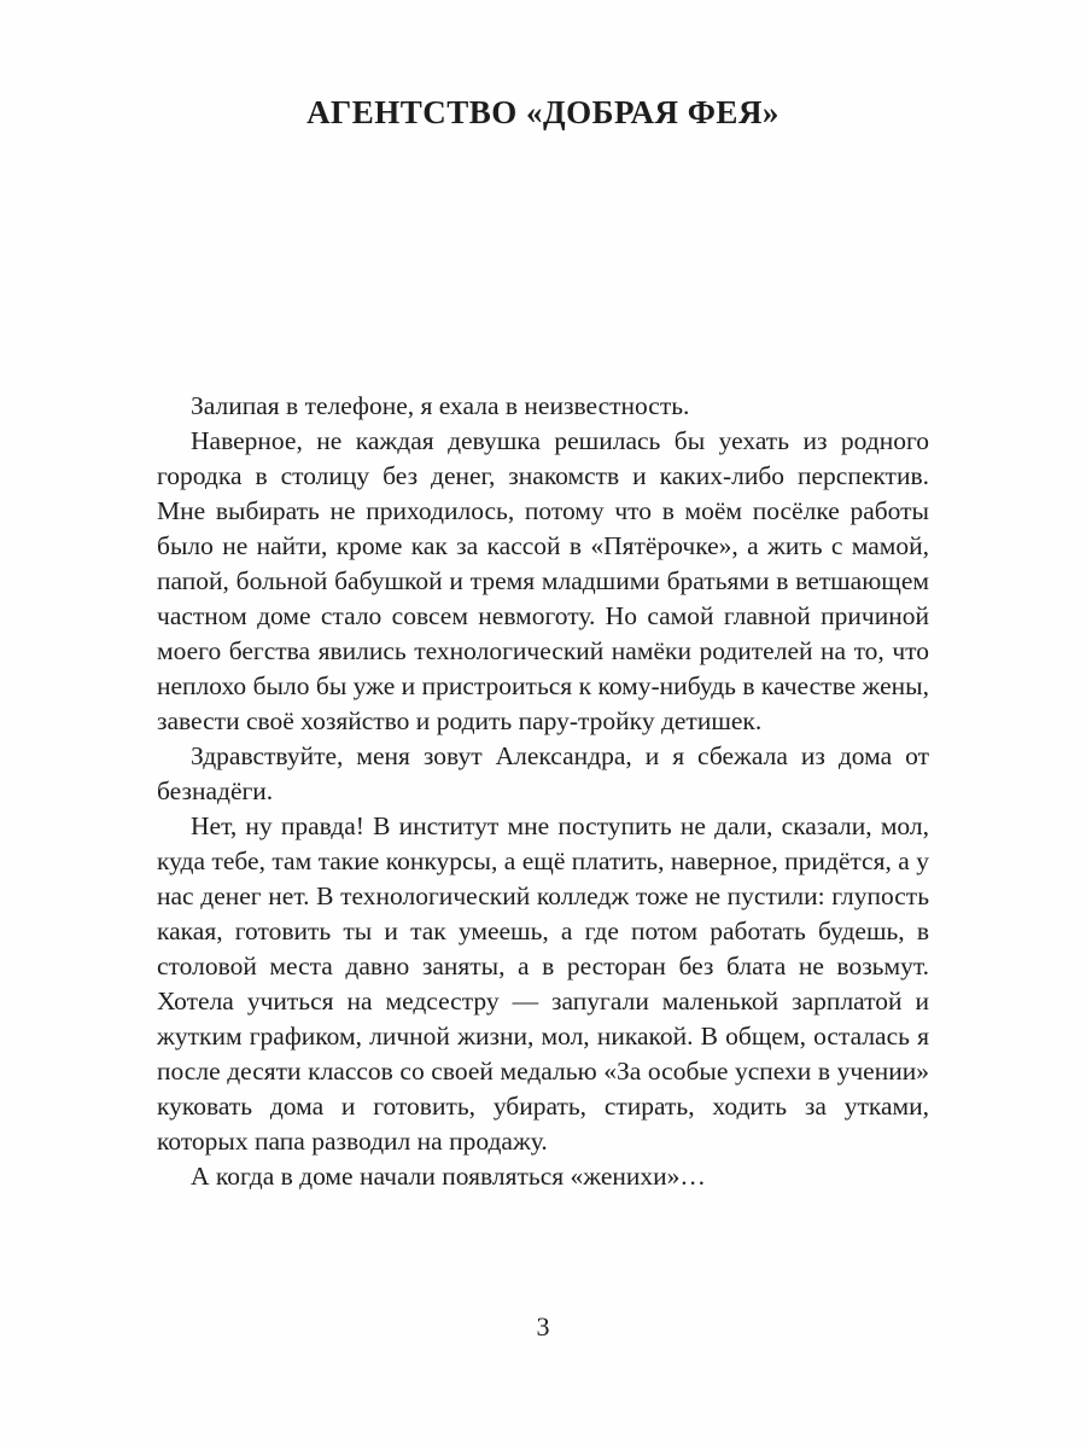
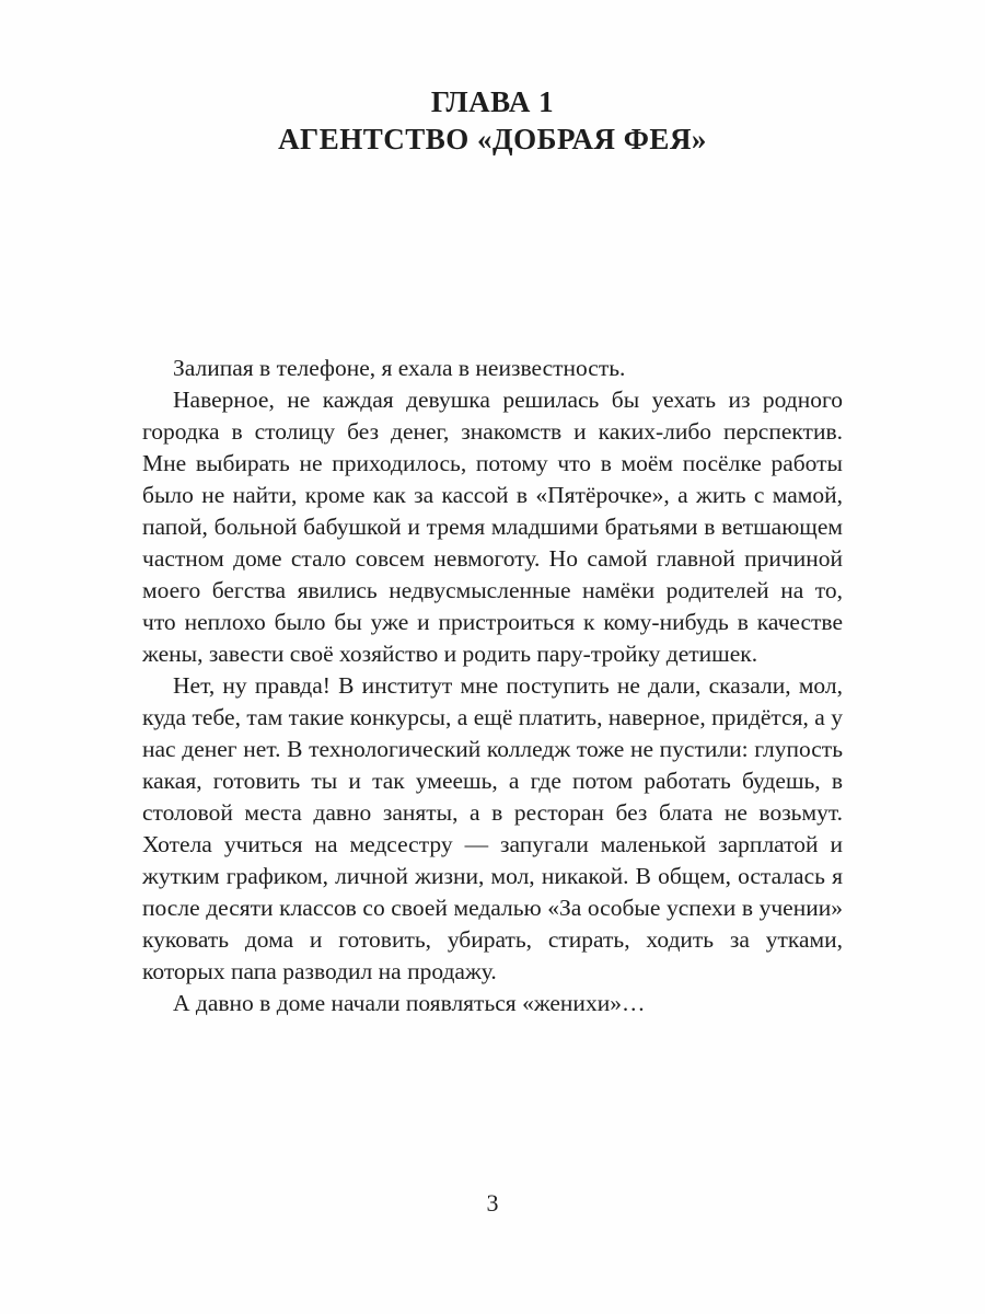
+ ГЛАВА 1
  АГЕНТСТВО «ДОБРАЯ ФЕЯ»
  Залипая в телефоне, я ехала в неизвестность.
- Наверное, не каждая девушка решилась бы уехать из родного городка в столицу без денег, знакомств и каких-либо перспектив. Мне выбирать не приходилось, потому что в моём посёлке работы было не найти, кроме как за кассой в «Пятёрочке», а жить с мамой, папой, больной бабушкой и тремя младшими братьями в ветшающем частном доме стало совсем невмоготу. Но самой главной причиной моего бегства явились технологический намёки родителей на то, что неплохо было бы уже и пристроиться к кому-нибудь в качестве жены, завести своё хозяйство и родить пару-тройку детишек.
+ Наверное, не каждая девушка решилась бы уехать из родного городка в столицу без денег, знакомств и каких-либо перспектив. Мне выбирать не приходилось, потому что в моём посёлке работы было не найти, кроме как за кассой в «Пятёрочке», а жить с мамой, папой, больной бабушкой и тремя младшими братьями в ветшающем частном доме стало совсем невмоготу. Но самой главной причиной моего бегства явились недвусмысленные намёки родителей на то, что неплохо было бы уже и пристроиться к кому-нибудь в качестве жены, завести своё хозяйство и родить пару-тройку детишек.
- Здравствуйте, меня зовут Александра, и я сбежала из дома от безнадёги.
  Нет, ну правда! В институт мне поступить не дали, сказали, мол, куда тебе, там такие конкурсы, а ещё платить, наверное, придётся, а у нас денег нет. В технологический колледж тоже не пустили: глупость какая, готовить ты и так умеешь, а где потом работать будешь, в столовой места давно заняты, а в ресторан без блата не возьмут. Хотела учиться на медсестру — запугали маленькой зарплатой и жутким графиком, личной жизни, мол, никакой. В общем, осталась я после десяти классов со своей медалью «За особые успехи в учении» куковать дома и готовить, убирать, стирать, ходить за утками, которых папа разводил на продажу.
- А когда в доме начали появляться «женихи»…
+ А давно в доме начали появляться «женихи»…
  3
